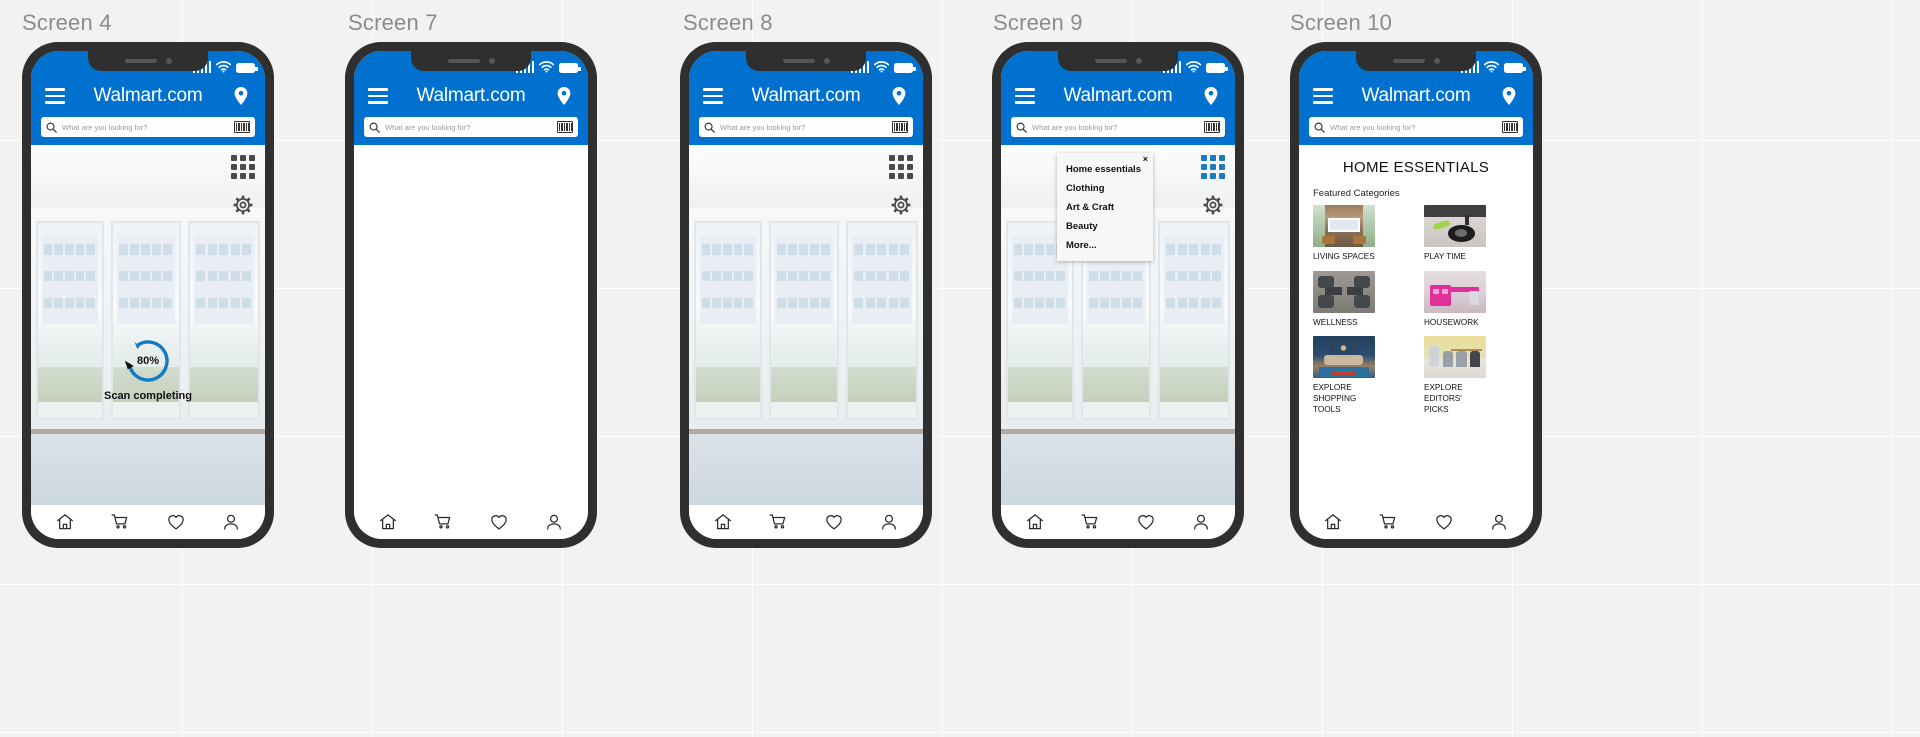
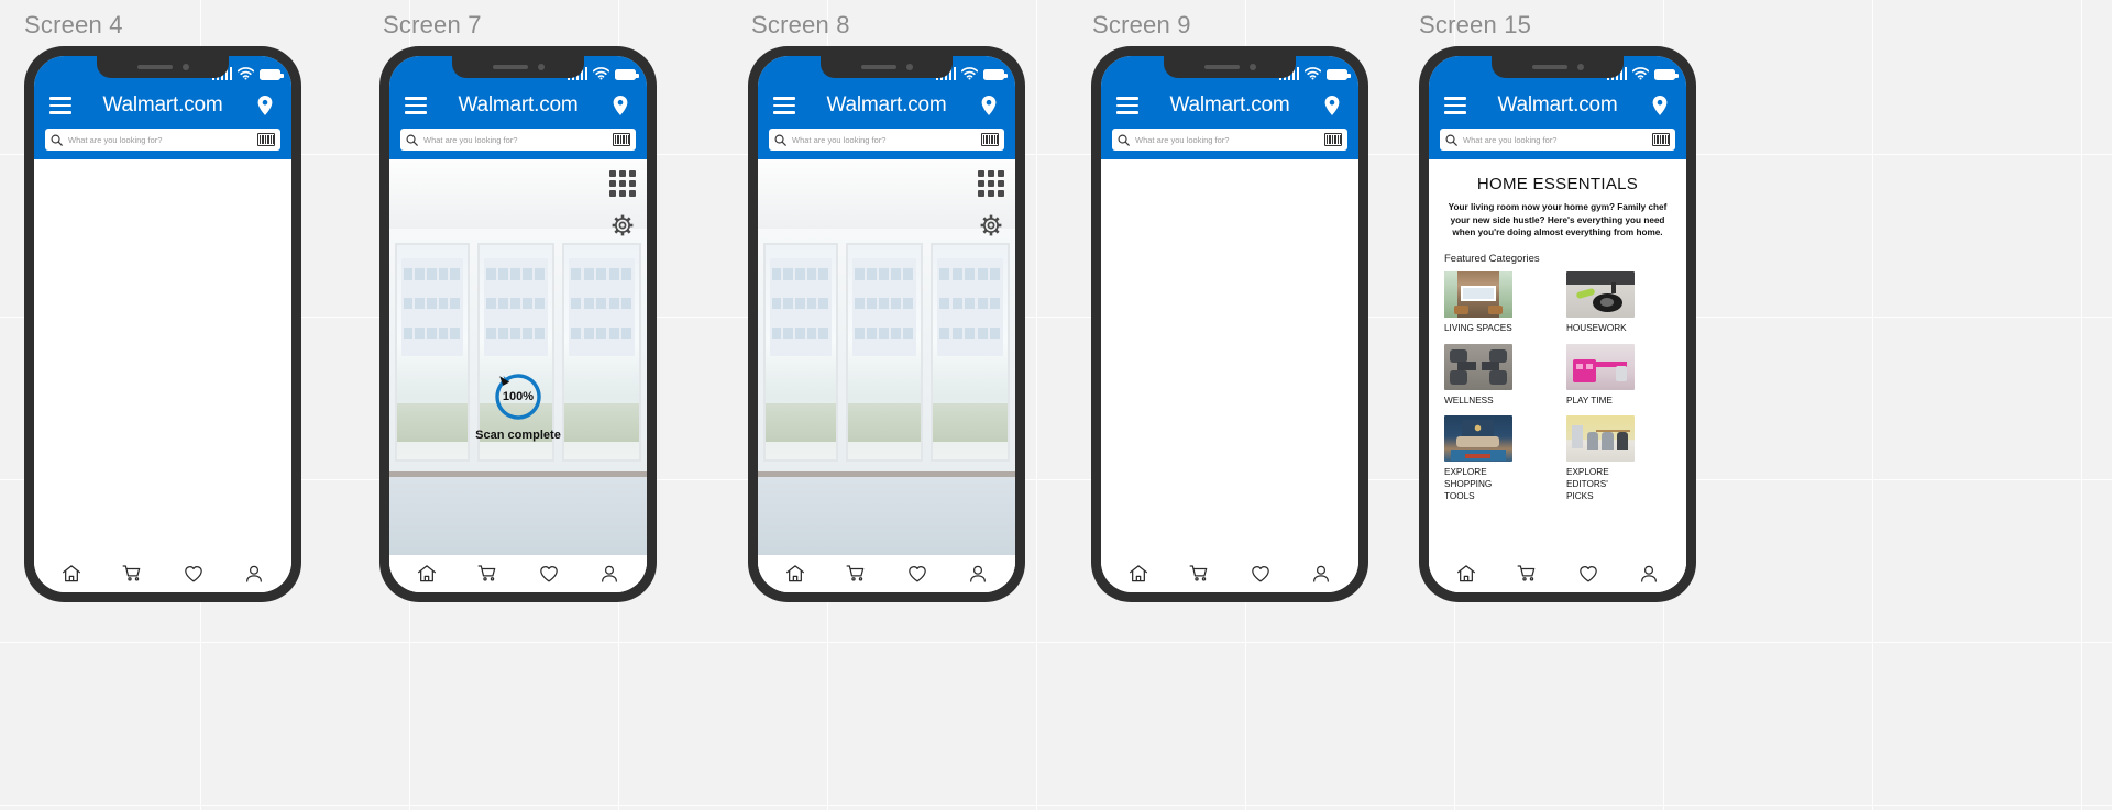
  Screen 4
  Walmart.com
  What are you looking for?
- 80%
- Scan completing
  Screen 7
  Walmart.com
  What are you looking for?
+ 100%
+ Scan complete
  Screen 8
  Walmart.com
  What are you looking for?
  Screen 9
  Walmart.com
  What are you looking for?
- ×
- Home essentials
- Clothing
- Art & Craft
- Beauty
- More...
- Screen 10
+ Screen 15
  Walmart.com
  What are you looking for?
  HOME ESSENTIALS
+ Your living room now your home gym? Family chef your new side hustle? Here's everything you need when you're doing almost everything from home.
  Featured Categories
  LIVING SPACES
- PLAY TIME
+ HOUSEWORK
  WELLNESS
- HOUSEWORK
+ PLAY TIME
  EXPLORE
  SHOPPING
  TOOLS
  EXPLORE
  EDITORS'
  PICKS
